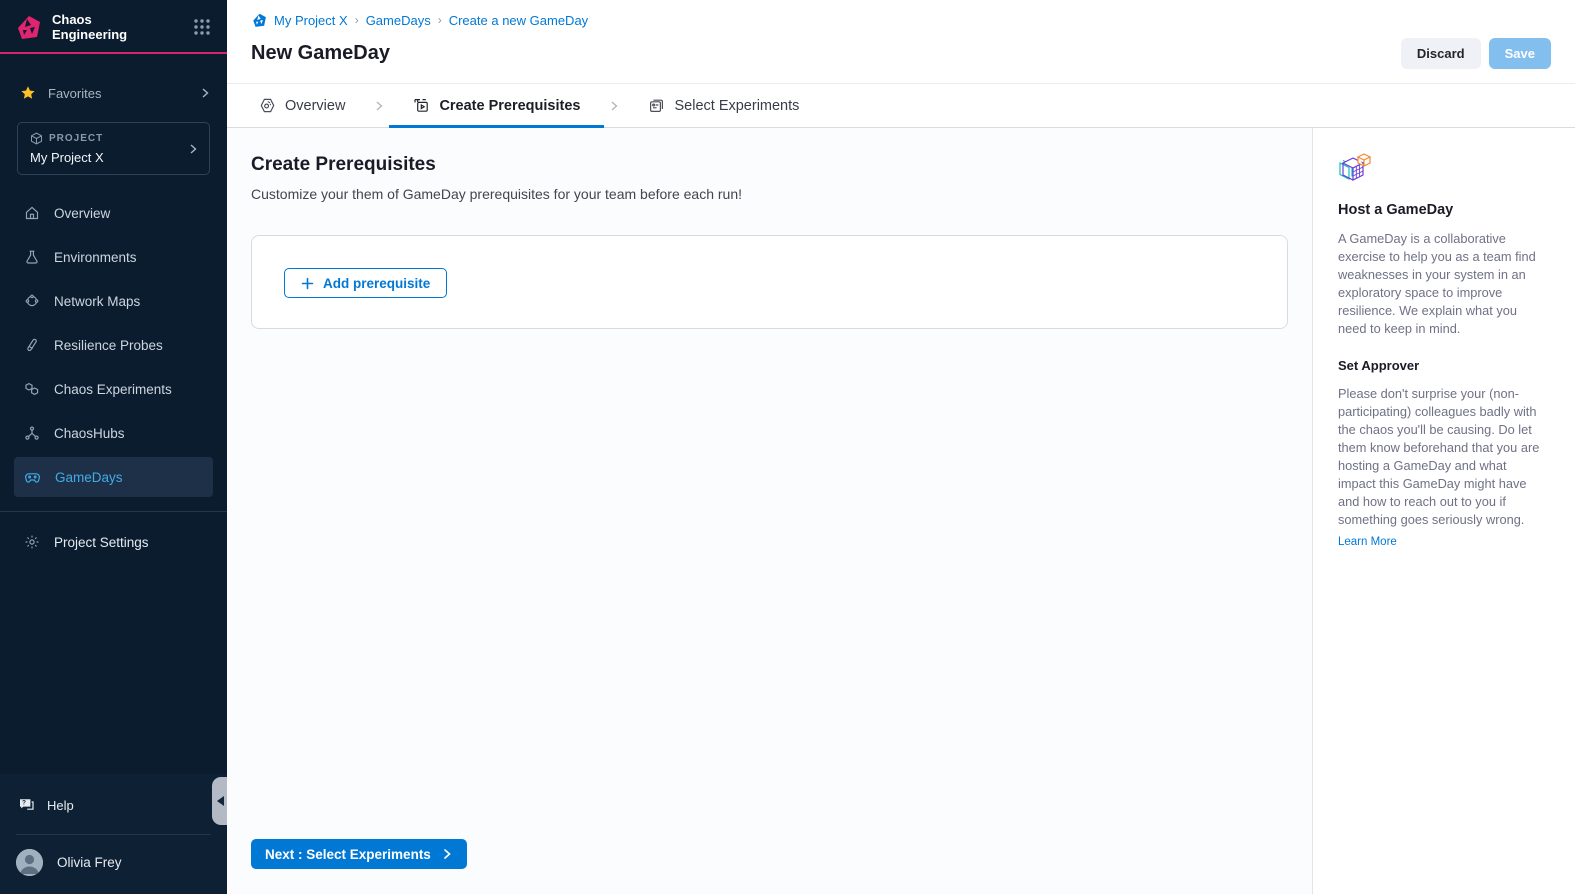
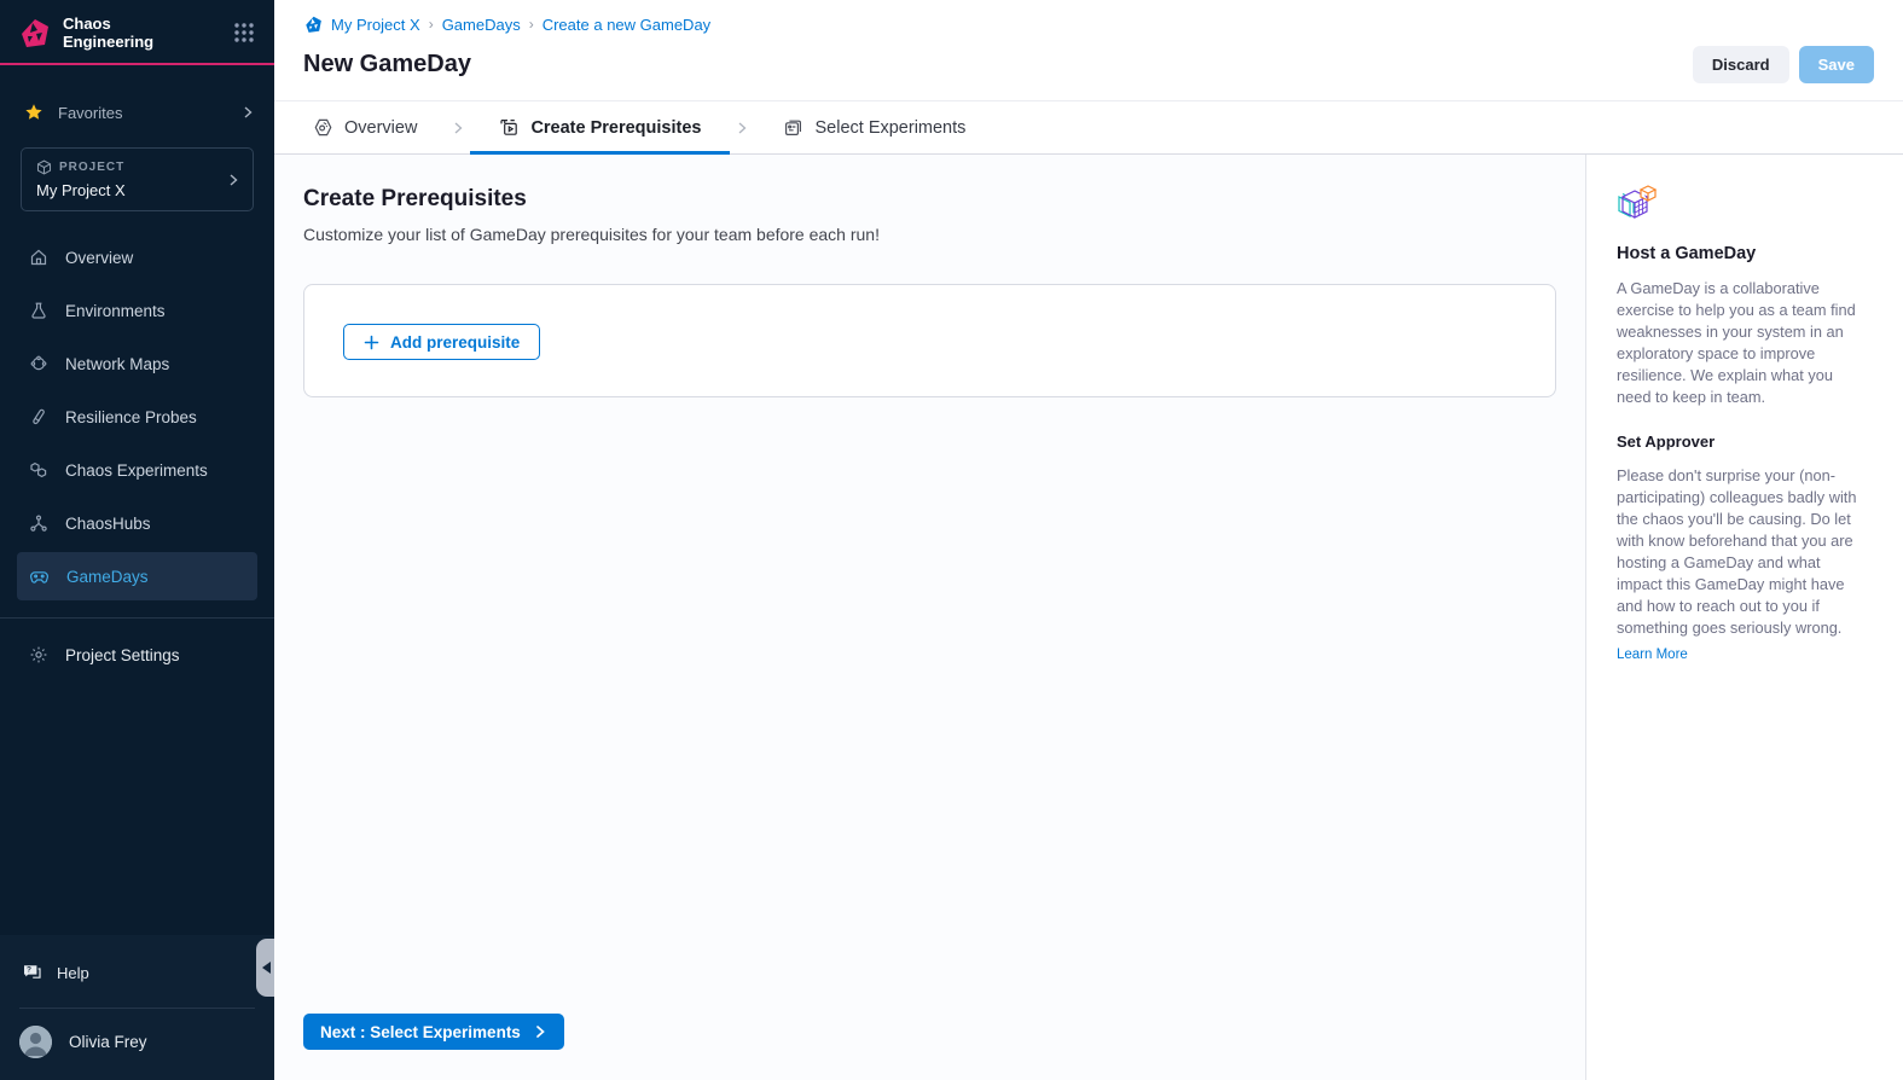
  Chaos
  Engineering
  Favorites
  PROJECT
  My Project X
  Overview
  Environments
  Network Maps
  Resilience Probes
  Chaos Experiments
  ChaosHubs
  GameDays
  Project Settings
  Help
  Olivia Frey
  My Project X
  ›
  GameDays
  ›
  Create a new GameDay
  New GameDay
  Discard
  Save
  Overview
  Create Prerequisites
  Select Experiments
  Create Prerequisites
- Customize your them of GameDay prerequisites for your team before each run!
+ Customize your list of GameDay prerequisites for your team before each run!
  Add prerequisite
  Next : Select Experiments
  Host a GameDay
- A GameDay is a collaborative exercise to help you as a team find weaknesses in your system in an exploratory space to improve resilience. We explain what you need to keep in mind.
+ A GameDay is a collaborative exercise to help you as a team find weaknesses in your system in an exploratory space to improve resilience. We explain what you need to keep in team.
  Set Approver
- Please don't surprise your (non-participating) colleagues badly with the chaos you'll be causing. Do let them know beforehand that you are hosting a GameDay and what impact this GameDay might have and how to reach out to you if something goes seriously wrong.
+ Please don't surprise your (non-participating) colleagues badly with the chaos you'll be causing. Do let with know beforehand that you are hosting a GameDay and what impact this GameDay might have and how to reach out to you if something goes seriously wrong.
  Learn More
